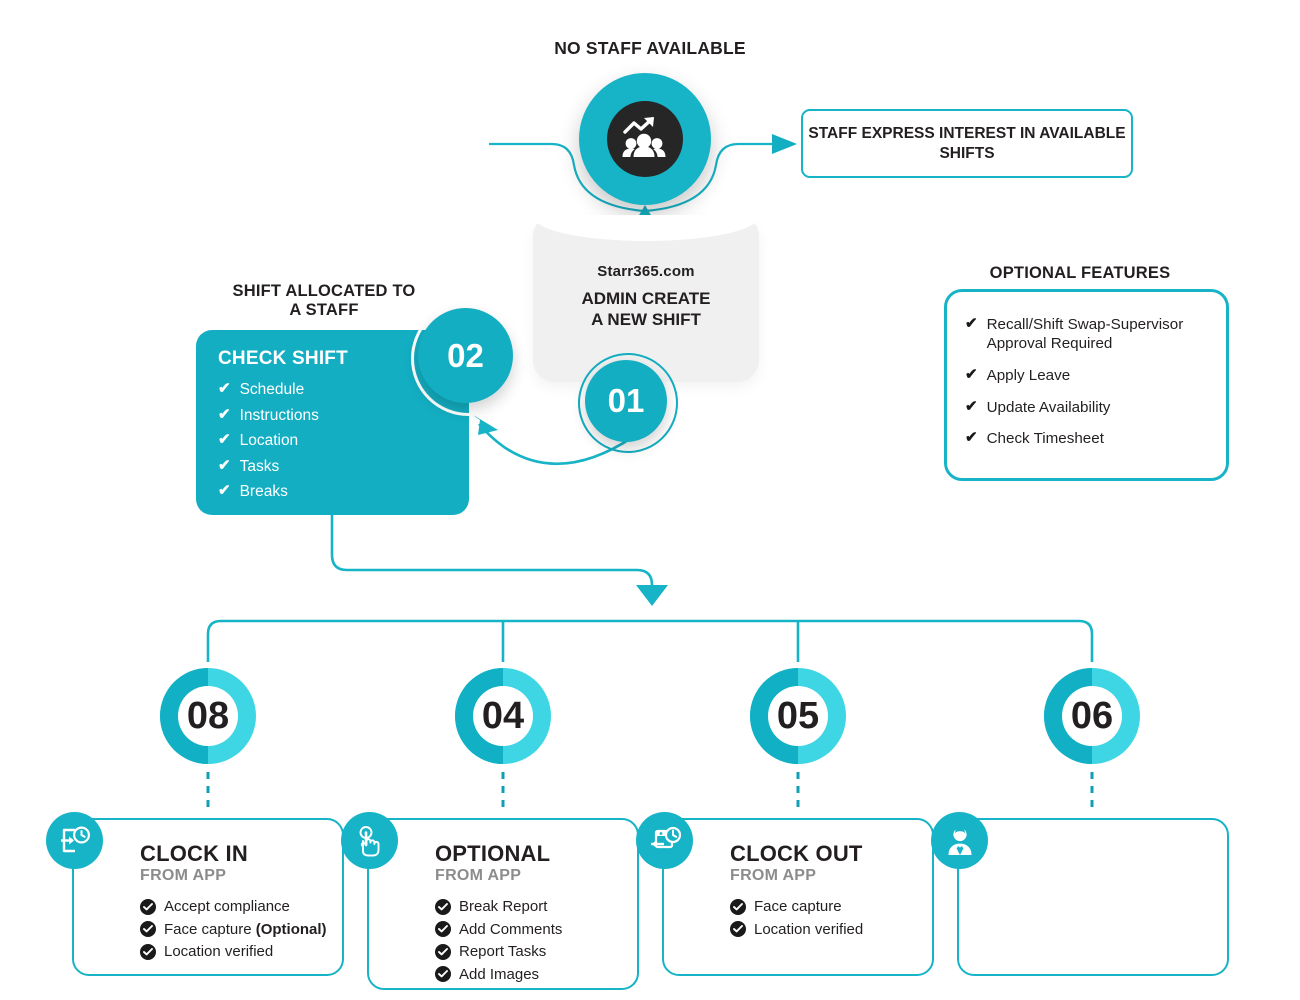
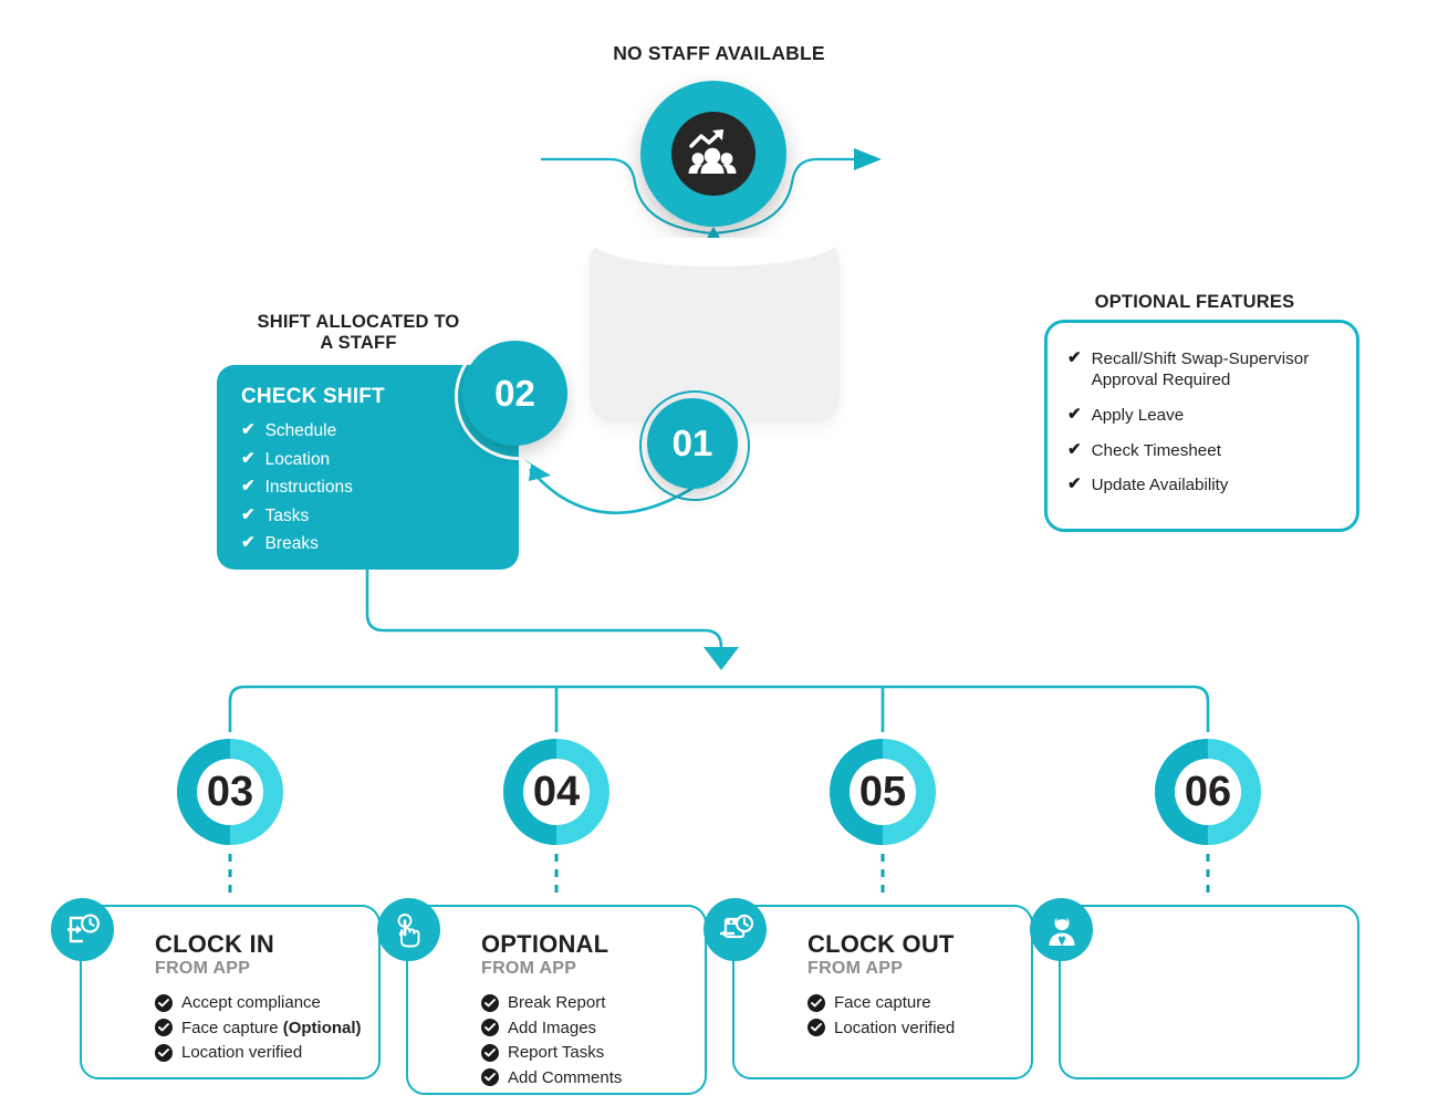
  NO STAFF AVAILABLE
- STAFF EXPRESS INTEREST IN AVAILABLE SHIFTS
- Starr365.com
- ADMIN CREATE
- A NEW SHIFT
  01
  SHIFT ALLOCATED TO
  A STAFF
  CHECK SHIFT
  ✔
  Schedule
  ✔
- Instructions
+ Location
  ✔
- Location
+ Instructions
  ✔
  Tasks
  ✔
  Breaks
  02
  OPTIONAL FEATURES
  ✔
  Recall/Shift Swap-Supervisor Approval Required
  ✔
  Apply Leave
  ✔
- Update Availability
+ Check Timesheet
  ✔
- Check Timesheet
+ Update Availability
- 08
+ 03
  04
  05
  06
  CLOCK IN
  FROM APP
  Accept compliance
  Face capture (Optional)
  Location verified
  OPTIONAL
  FROM APP
  Break Report
- Add Comments
+ Add Images
  Report Tasks
- Add Images
+ Add Comments
  CLOCK OUT
  FROM APP
  Face capture
  Location verified
